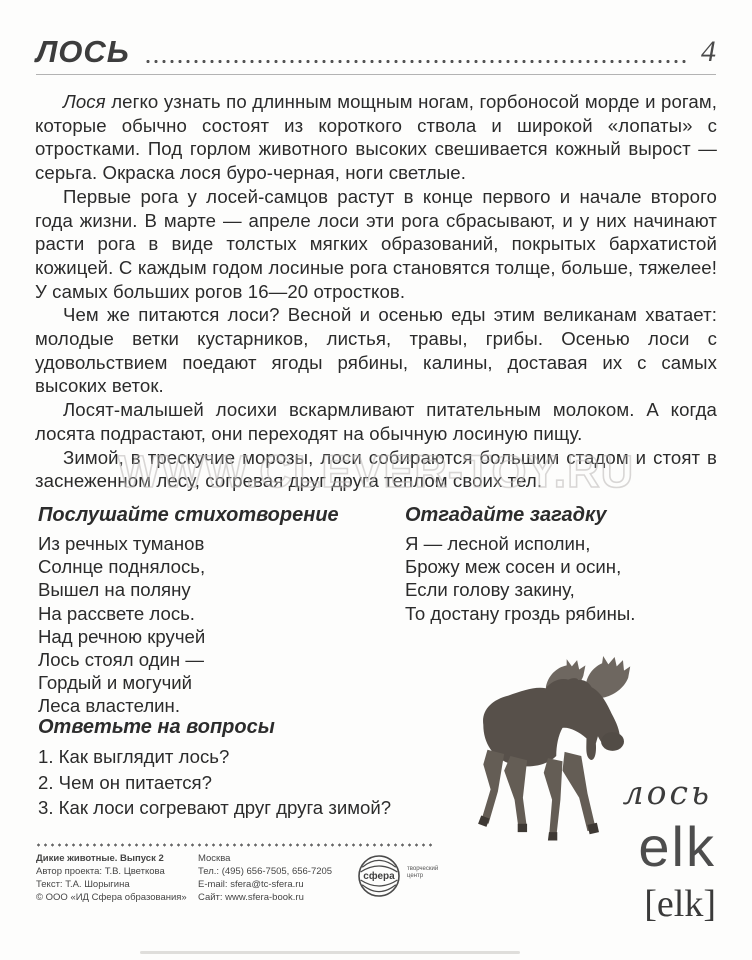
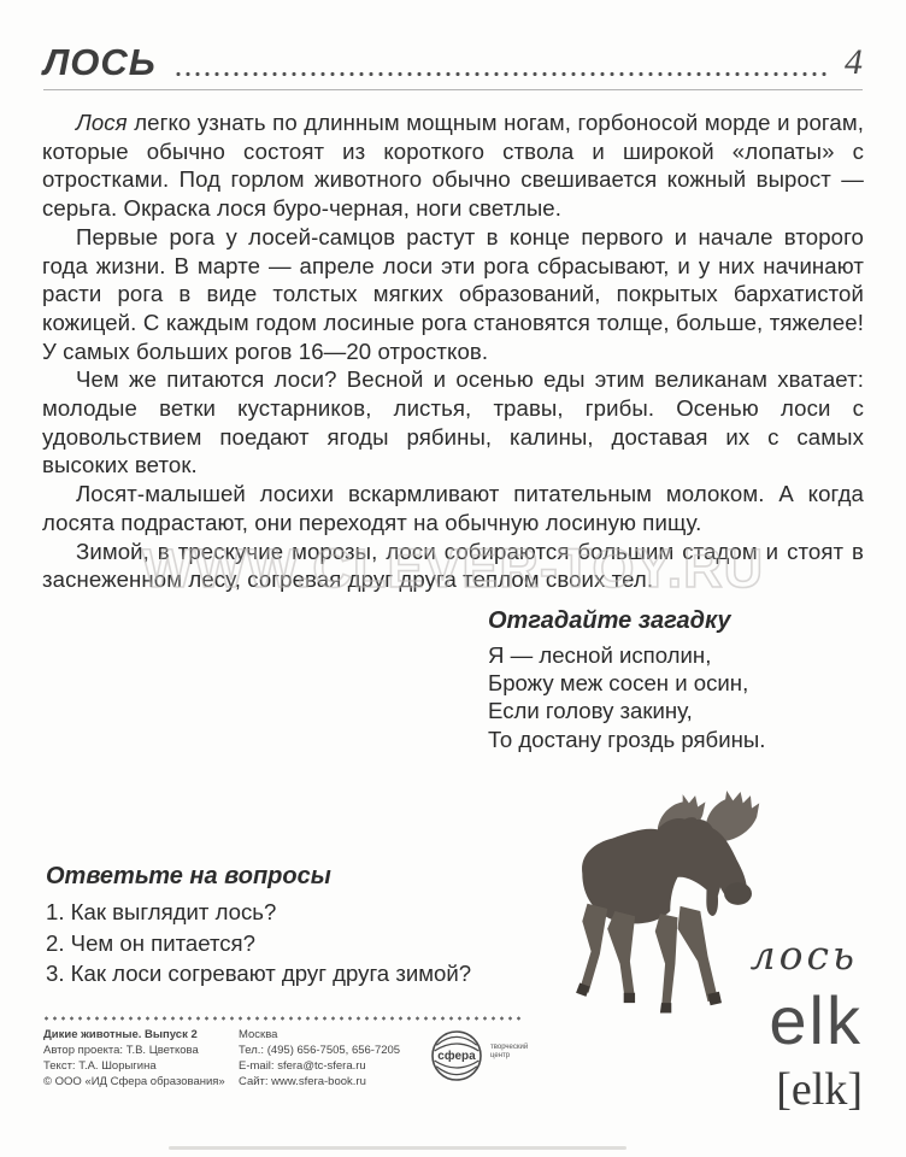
  ЛОСЬ
  4
- Лося легко узнать по длинным мощным ногам, горбоносой морде и рогам, которые обычно состоят из короткого ствола и широкой «лопаты» с отростками. Под горлом животного высоких свешивается кожный вырост — серьга. Окраска лося буро-черная, ноги светлые.
+ Лося легко узнать по длинным мощным ногам, горбоносой морде и рогам, которые обычно состоят из короткого ствола и широкой «лопаты» с отростками. Под горлом животного обычно свешивается кожный вырост — серьга. Окраска лося буро-черная, ноги светлые.
  Первые рога у лосей-самцов растут в конце первого и начале второго года жизни. В марте — апреле лоси эти рога сбрасывают, и у них начинают расти рога в виде толстых мягких образований, покрытых бархатистой кожицей. С каждым годом лосиные рога становятся толще, больше, тяжелее! У самых больших рогов 16—20 отростков.
  Чем же питаются лоси? Весной и осенью еды этим великанам хватает: молодые ветки кустарников, листья, травы, грибы. Осенью лоси с удовольствием поедают ягоды рябины, калины, доставая их с самых высоких веток.
  Лосят-малышей лосихи вскармливают питательным молоком. А когда лосята подрастают, они переходят на обычную лосиную пищу.
  Зимой, в трескучие морозы, лоси собираются большим стадом и стоят в заснеженном лесу, согревая друг друга теплом своих тел.
  WWW.CLEVER-TOY.RU
- Послушайте стихотворение
- Из речных туманов
- Солнце поднялось,
- Вышел на поляну
- На рассвете лось.
- Над речною кручей
- Лось стоял один —
- Гордый и могучий
- Леса властелин.
  Отгадайте загадку
  Я — лесной исполин,
  Брожу меж сосен и осин,
  Если голову закину,
  То достану гроздь рябины.
  Ответьте на вопросы
  1. Как выглядит лось?
  2. Чем он питается?
  3. Как лоси согревают друг друга зимой?
  лось
  elk
  [elk]
  Дикие животные. Выпуск 2
  Автор проекта: Т.В. Цветкова
  Текст: Т.А. Шорыгина
  © ООО «ИД Сфера образования»
  Москва
  Тел.: (495) 656-7505, 656-7205
  E-mail: sfera@tc-sfera.ru
  Сайт: www.sfera-book.ru
  сфера
